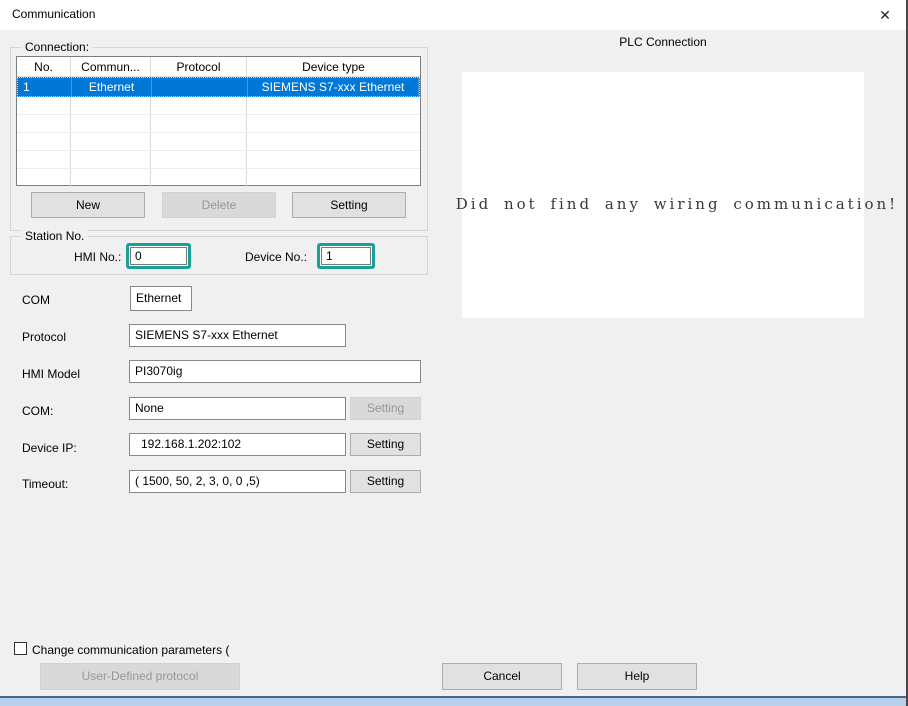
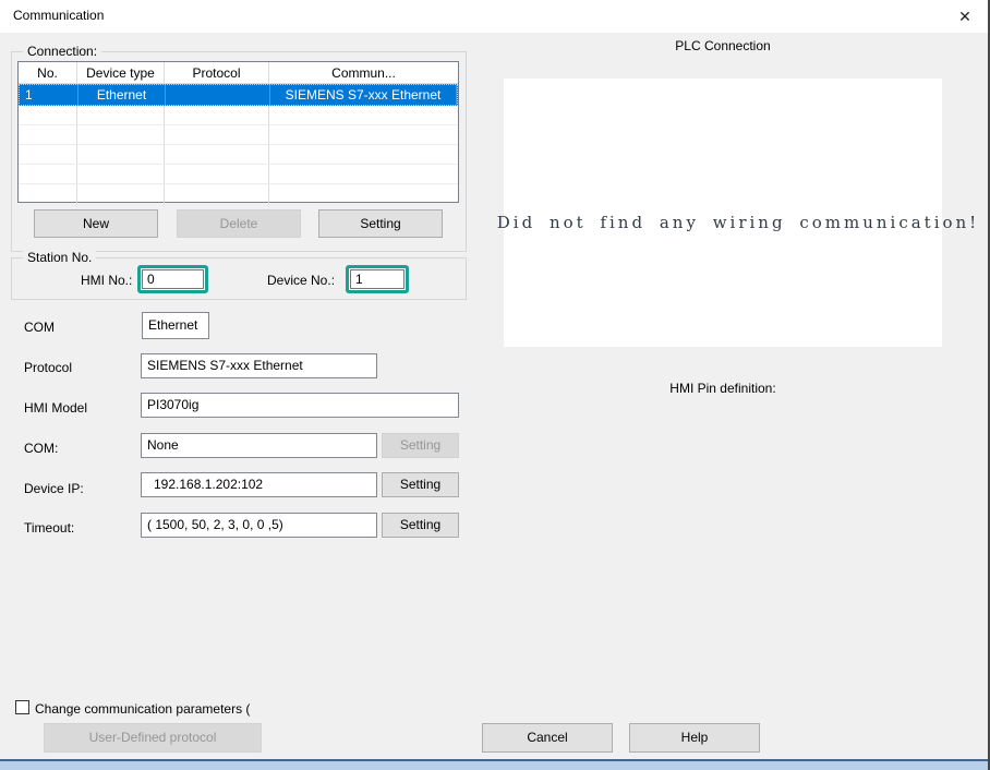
  Communication
  ✕
  Connection:
  No.
- Commun...
+ Device type
  Protocol
- Device type
+ Commun...
  1
  Ethernet
  SIEMENS S7-xxx Ethernet
  New
  Delete
  Setting
  Station No.
  HMI No.:
  0
  Device No.:
  1
  COM
  Ethernet
  Protocol
  SIEMENS S7-xxx Ethernet
  HMI Model
  PI3070ig
  COM:
  None
  Setting
  Device IP:
  192.168.1.202:102
  Setting
  Timeout:
  ( 1500, 50, 2, 3, 0, 0 ,5)
  Setting
  PLC Connection
  Did not find any wiring communication!
+ HMI Pin definition:
  Change communication parameters (
  User-Defined protocol
  Cancel
  Help
